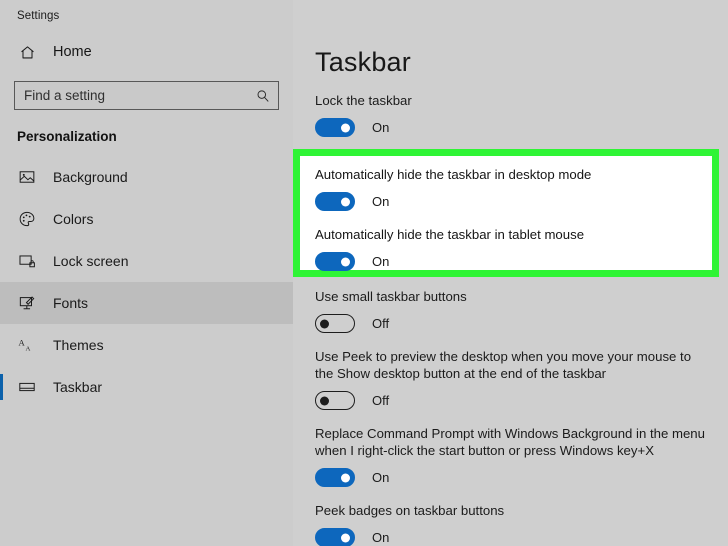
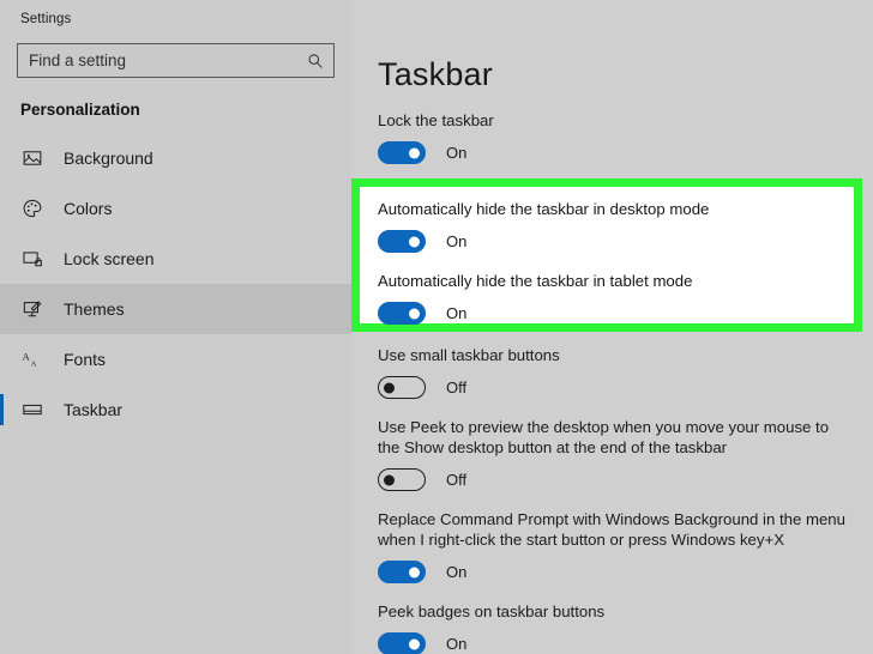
  Settings
- Home
  Find a setting
  Personalization
  Background
  Colors
  Lock screen
- Fonts
+ Themes
  A
- Themes
+ Fonts
  Taskbar
  Taskbar
  Lock the taskbar
  On
  Automatically hide the taskbar in desktop mode
  On
- Automatically hide the taskbar in tablet mouse
+ Automatically hide the taskbar in tablet mode
  On
  Use small taskbar buttons
  Off
  Use Peek to preview the desktop when you move your mouse to the Show desktop button at the end of the taskbar
  Off
  Replace Command Prompt with Windows Background in the menu when I right-click the start button or press Windows key+X
  On
  Peek badges on taskbar buttons
  On
